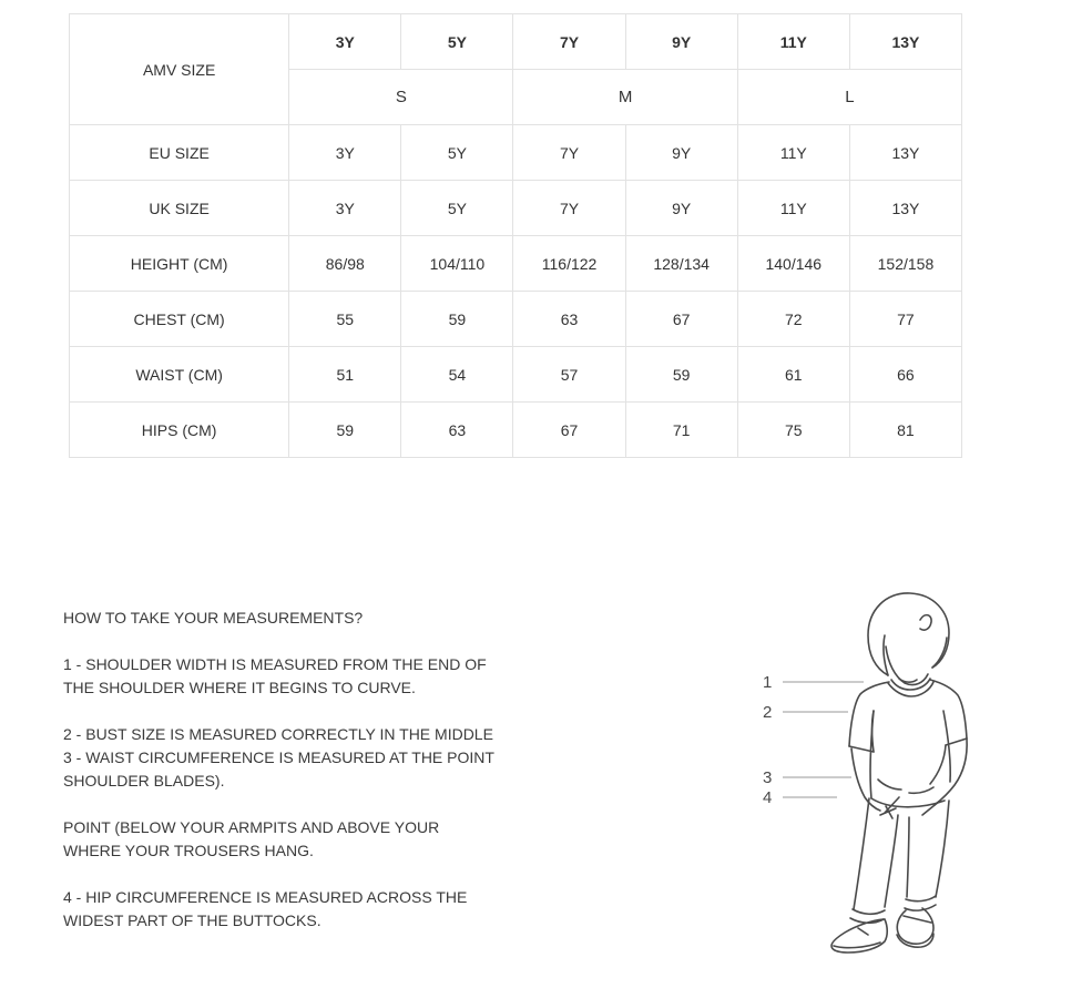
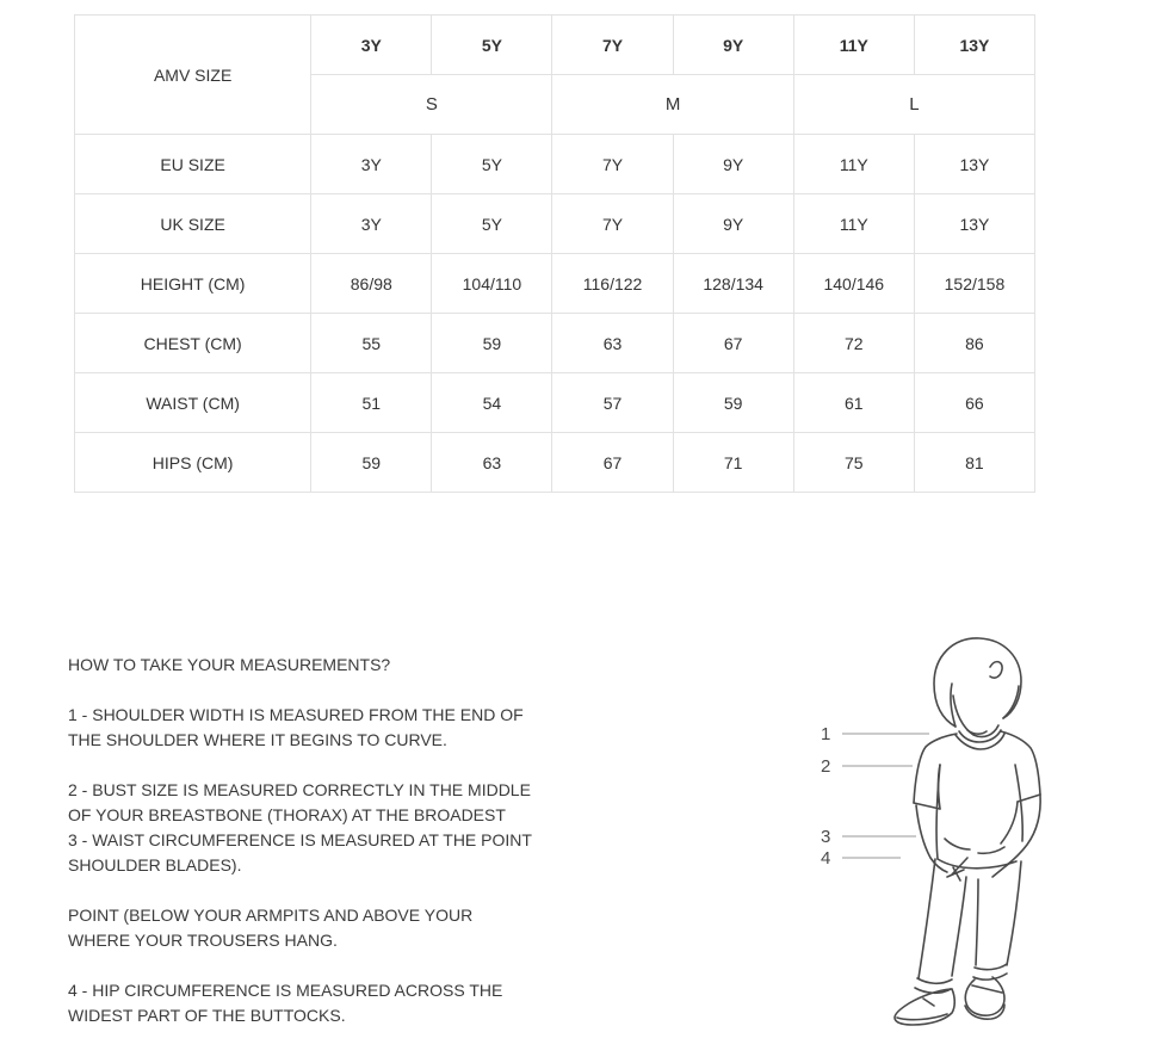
  AMV SIZE	3Y	5Y	7Y	9Y	11Y	13Y
  S	M	L
  EU SIZE	3Y	5Y	7Y	9Y	11Y	13Y
  UK SIZE	3Y	5Y	7Y	9Y	11Y	13Y
  HEIGHT (CM)	86/98	104/110	116/122	128/134	140/146	152/158
- CHEST (CM)	55	59	63	67	72	77
+ CHEST (CM)	55	59	63	67	72	86
  WAIST (CM)	51	54	57	59	61	66
  HIPS (CM)	59	63	67	71	75	81
  HOW TO TAKE YOUR MEASUREMENTS?
  1 - SHOULDER WIDTH IS MEASURED FROM THE END OF
  THE SHOULDER WHERE IT BEGINS TO CURVE.
  2 - BUST SIZE IS MEASURED CORRECTLY IN THE MIDDLE
+ OF YOUR BREASTBONE (THORAX) AT THE BROADEST
  3 - WAIST CIRCUMFERENCE IS MEASURED AT THE POINT
  SHOULDER BLADES).
  POINT (BELOW YOUR ARMPITS AND ABOVE YOUR
  WHERE YOUR TROUSERS HANG.
  4 - HIP CIRCUMFERENCE IS MEASURED ACROSS THE
  WIDEST PART OF THE BUTTOCKS.
  1
  2
  3
  4
